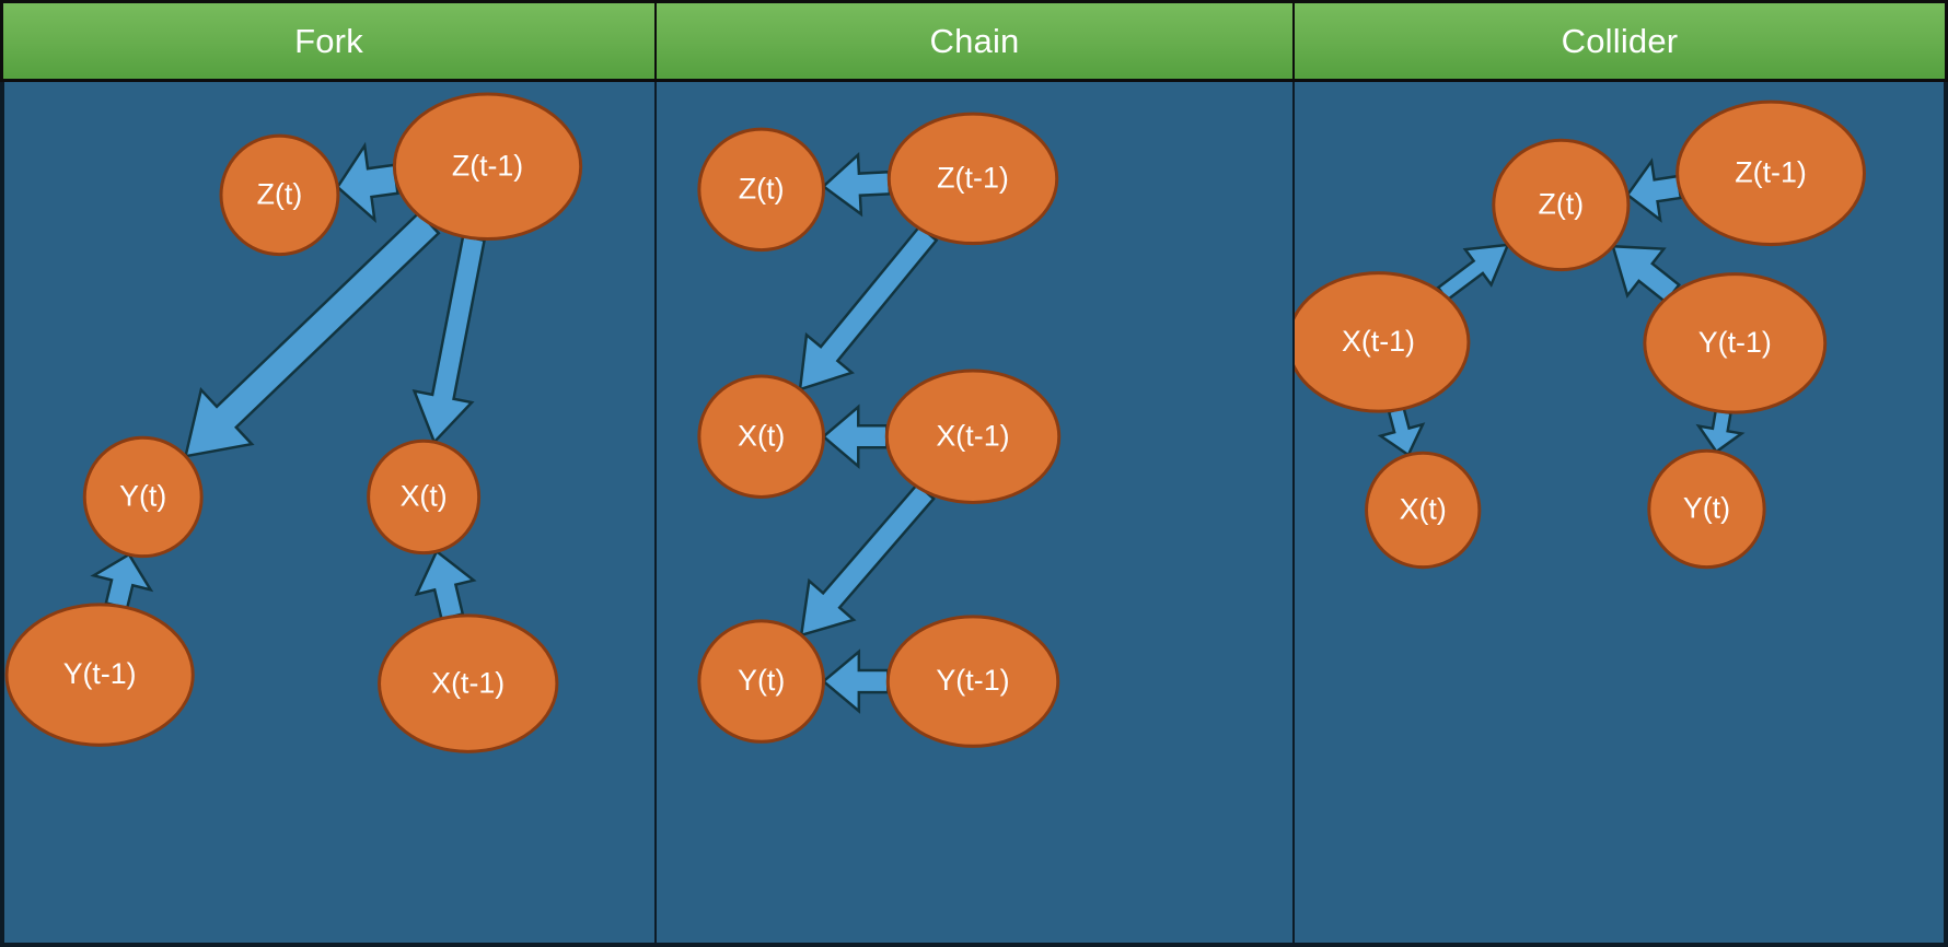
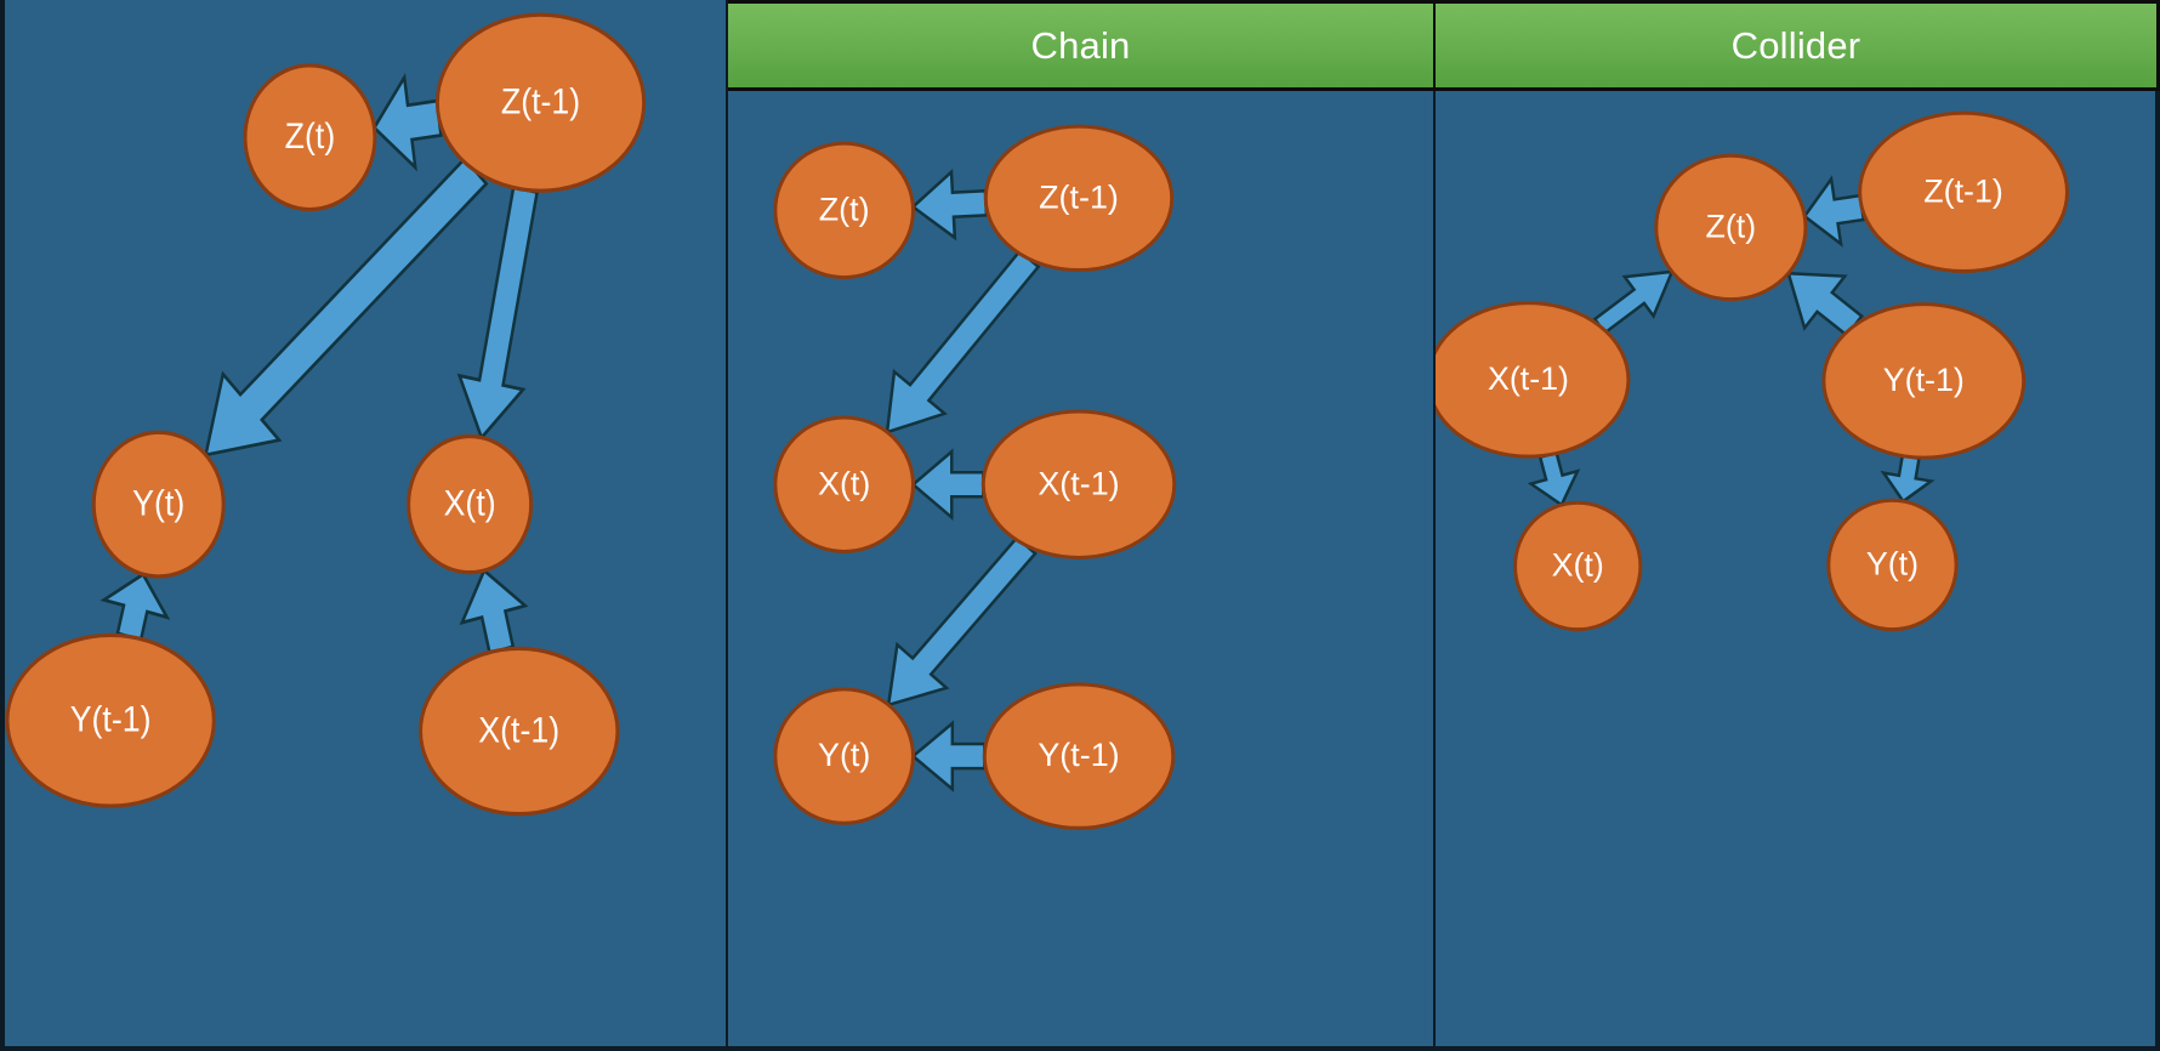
- Fork
  Z(t)
  Z(t-1)
  Y(t)
  X(t)
  Y(t-1)
  X(t-1)
  Chain
  Z(t)
  Z(t-1)
  X(t)
  X(t-1)
  Y(t)
  Y(t-1)
  Collider
  Z(t)
  Z(t-1)
  X(t-1)
  Y(t-1)
  X(t)
  Y(t)
